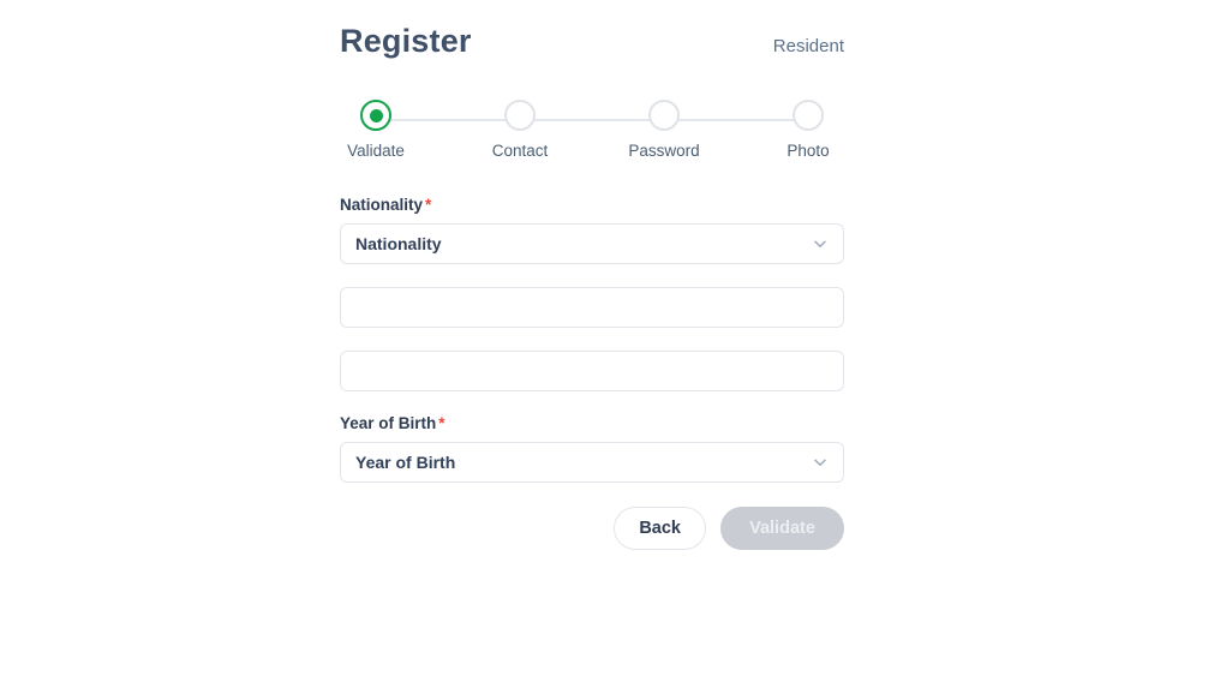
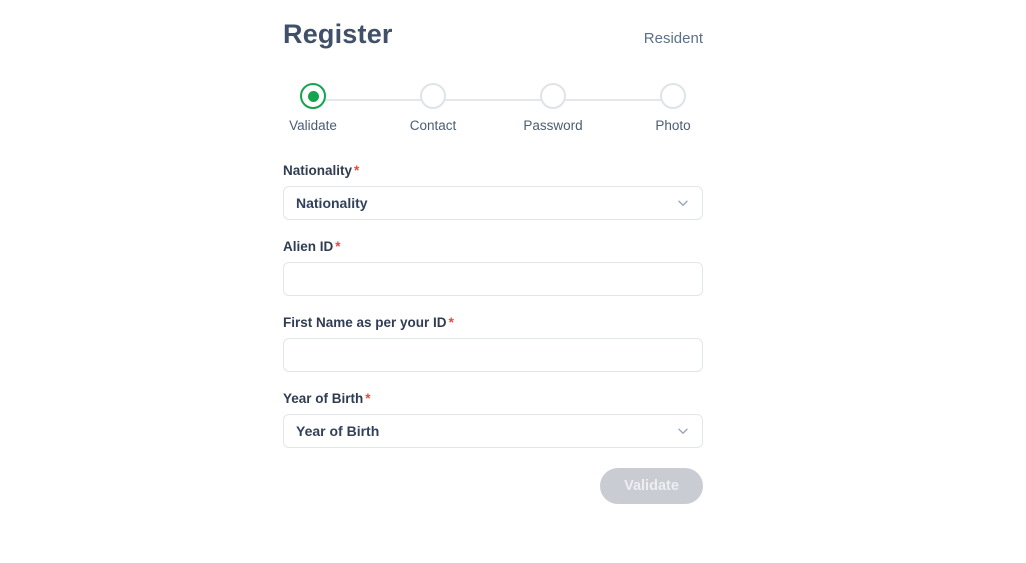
  Register
  Resident
  Validate
  Contact
  Password
  Photo
  Nationality *
  Nationality
+ Alien ID *
+ First Name as per your ID *
  Year of Birth *
  Year of Birth
- Back
  Validate
